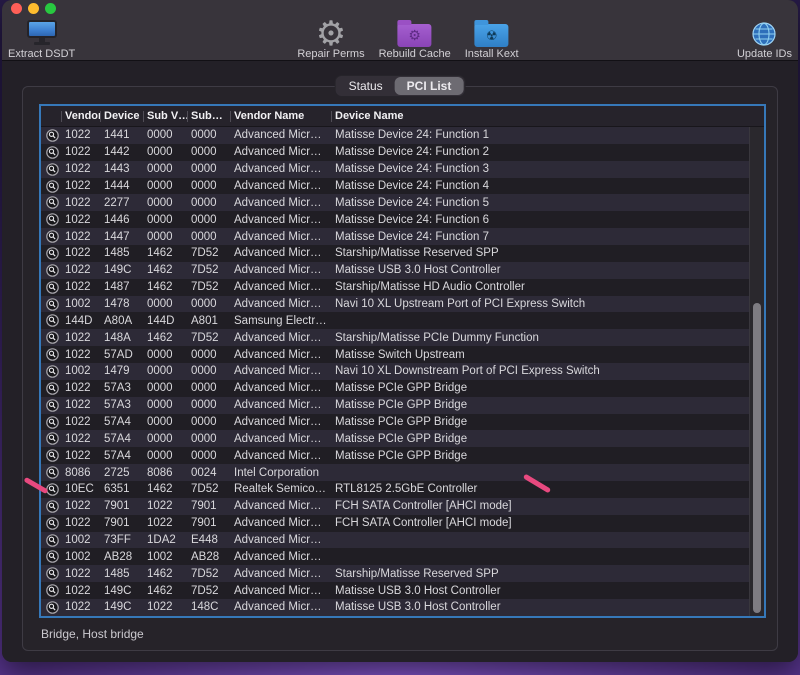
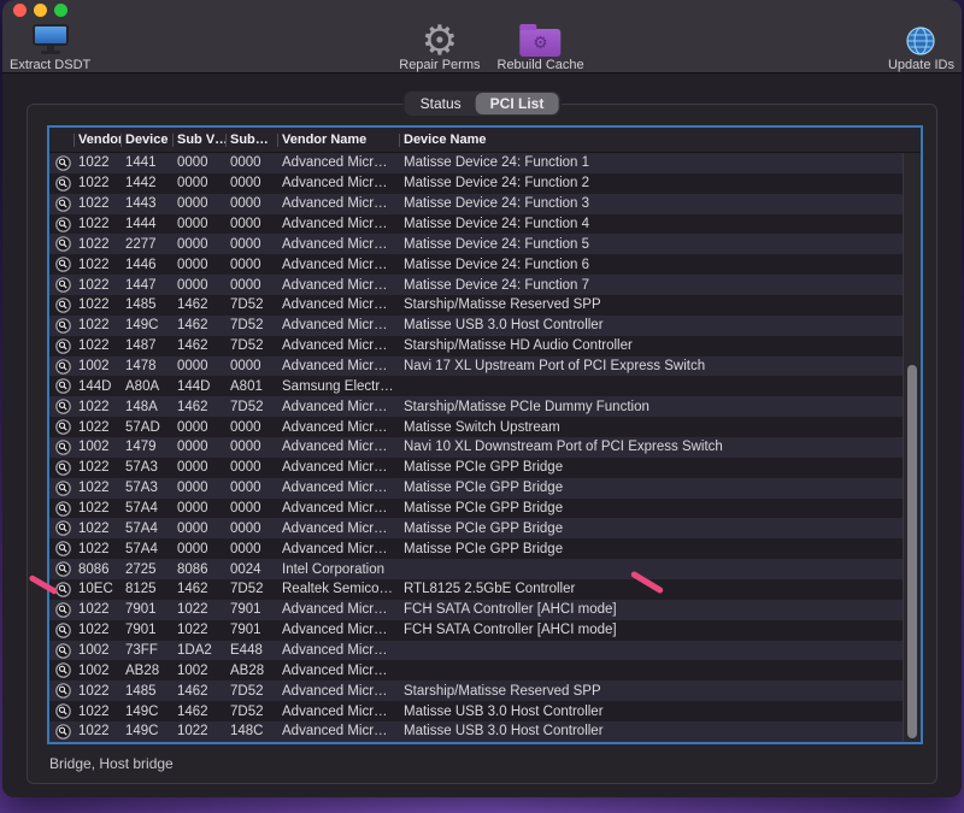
  Extract DSDT
  ⚙
  Repair Perms
  ⚙
  Rebuild Cache
- ☢
- Install Kext
  Update IDs
  Status
  PCI List
  Vendo
  Device
  Sub V…
  Sub…
  Vendor Name
  Device Name
  1022
  1441
  0000
  0000
  Advanced Micr…
  Matisse Device 24: Function 1
  1022
  1442
  0000
  0000
  Advanced Micr…
  Matisse Device 24: Function 2
  1022
  1443
  0000
  0000
  Advanced Micr…
  Matisse Device 24: Function 3
  1022
  1444
  0000
  0000
  Advanced Micr…
  Matisse Device 24: Function 4
  1022
  2277
  0000
  0000
  Advanced Micr…
  Matisse Device 24: Function 5
  1022
  1446
  0000
  0000
  Advanced Micr…
  Matisse Device 24: Function 6
  1022
  1447
  0000
  0000
  Advanced Micr…
  Matisse Device 24: Function 7
  1022
  1485
  1462
  7D52
  Advanced Micr…
  Starship/Matisse Reserved SPP
  1022
  149C
  1462
  7D52
  Advanced Micr…
  Matisse USB 3.0 Host Controller
  1022
  1487
  1462
  7D52
  Advanced Micr…
  Starship/Matisse HD Audio Controller
  1002
  1478
  0000
  0000
  Advanced Micr…
- Navi 10 XL Upstream Port of PCI Express Switch
+ Navi 17 XL Upstream Port of PCI Express Switch
  144D
  A80A
  144D
  A801
  Samsung Electr…
  1022
  148A
  1462
  7D52
  Advanced Micr…
  Starship/Matisse PCIe Dummy Function
  1022
  57AD
  0000
  0000
  Advanced Micr…
  Matisse Switch Upstream
  1002
  1479
  0000
  0000
  Advanced Micr…
  Navi 10 XL Downstream Port of PCI Express Switch
  1022
  57A3
  0000
  0000
  Advanced Micr…
  Matisse PCIe GPP Bridge
  1022
  57A3
  0000
  0000
  Advanced Micr…
  Matisse PCIe GPP Bridge
  1022
  57A4
  0000
  0000
  Advanced Micr…
  Matisse PCIe GPP Bridge
  1022
  57A4
  0000
  0000
  Advanced Micr…
  Matisse PCIe GPP Bridge
  1022
  57A4
  0000
  0000
  Advanced Micr…
  Matisse PCIe GPP Bridge
  8086
  2725
  8086
  0024
  Intel Corporation
  10EC
- 6351
+ 8125
  1462
  7D52
  Realtek Semico…
  RTL8125 2.5GbE Controller
  1022
  7901
  1022
  7901
  Advanced Micr…
  FCH SATA Controller [AHCI mode]
  1022
  7901
  1022
  7901
  Advanced Micr…
  FCH SATA Controller [AHCI mode]
  1002
  73FF
  1DA2
  E448
  Advanced Micr…
  1002
  AB28
  1002
  AB28
  Advanced Micr…
  1022
  1485
  1462
  7D52
  Advanced Micr…
  Starship/Matisse Reserved SPP
  1022
  149C
  1462
  7D52
  Advanced Micr…
  Matisse USB 3.0 Host Controller
  1022
  149C
  1022
  148C
  Advanced Micr…
  Matisse USB 3.0 Host Controller
  Bridge, Host bridge
